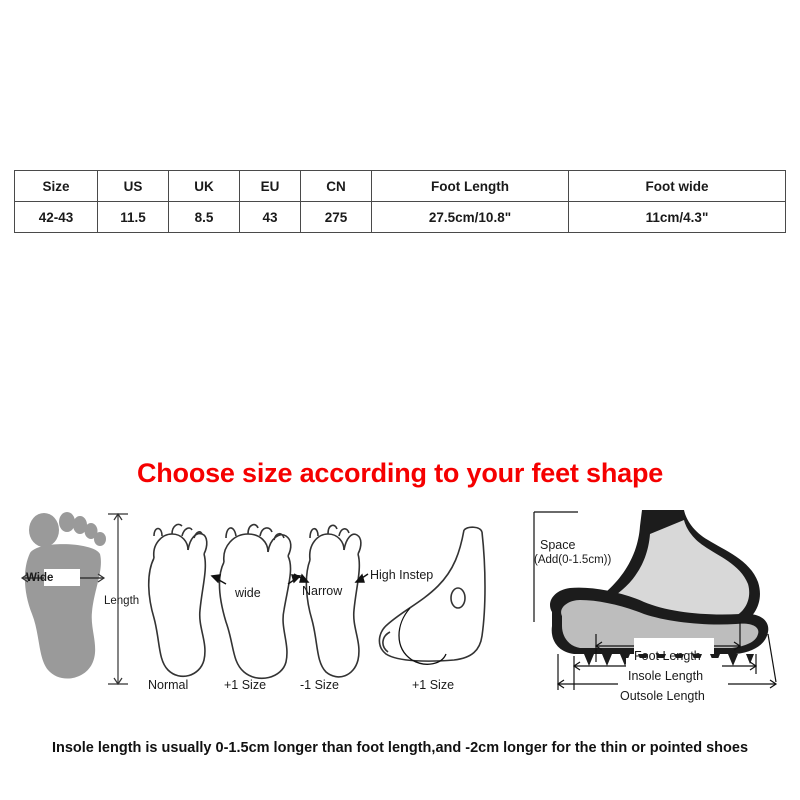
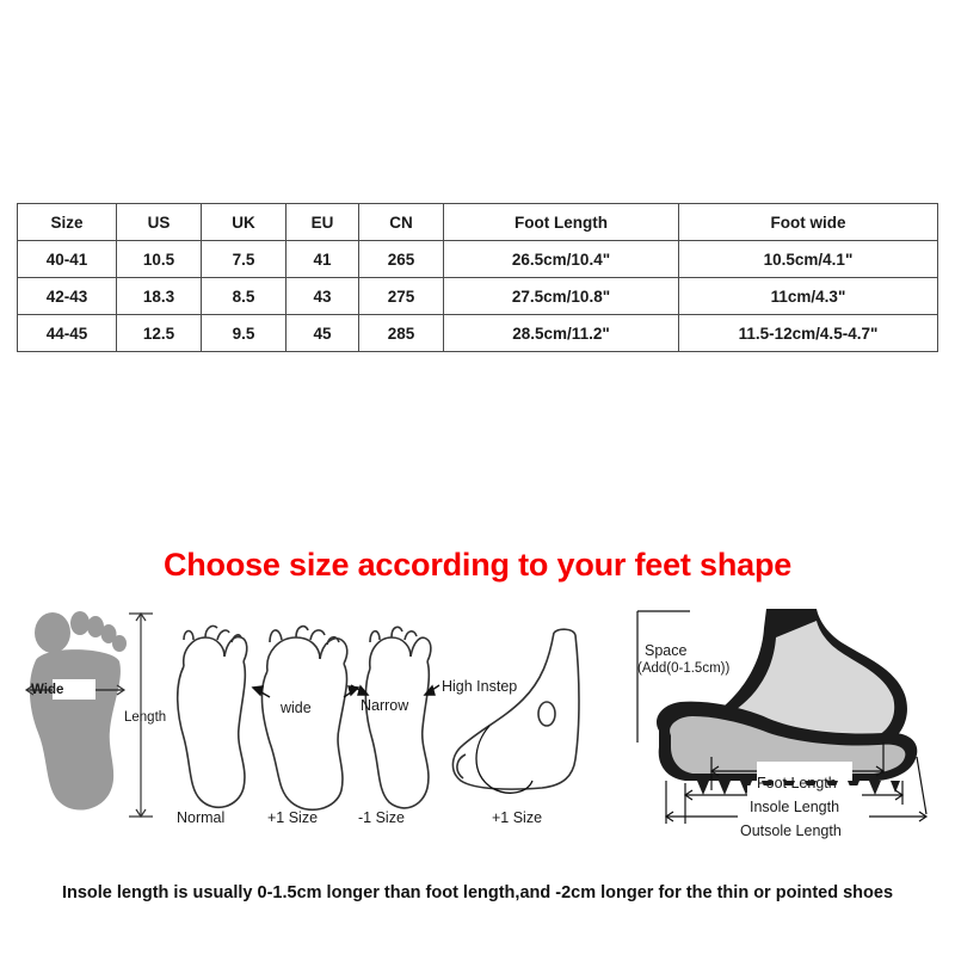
  Size	US	UK	EU	CN	Foot Length	Foot wide
+ 40-41	10.5	7.5	41	265	26.5cm/10.4"	10.5cm/4.1"
- 42-43	11.5	8.5	43	275	27.5cm/10.8"	11cm/4.3"
+ 42-43	18.3	8.5	43	275	27.5cm/10.8"	11cm/4.3"
+ 44-45	12.5	9.5	45	285	28.5cm/11.2"	11.5-12cm/4.5-4.7"
  Choose size according to your feet shape
  Wide
  Length
  Normal
  wide
  +1 Size
  Narrow
  -1 Size
  High Instep
  +1 Size
  Space
  (Add(0-1.5cm))
  Foot Length
  Insole Length
  Outsole Length
  Insole length is usually 0-1.5cm longer than foot length,and -2cm longer for the thin or pointed shoes
